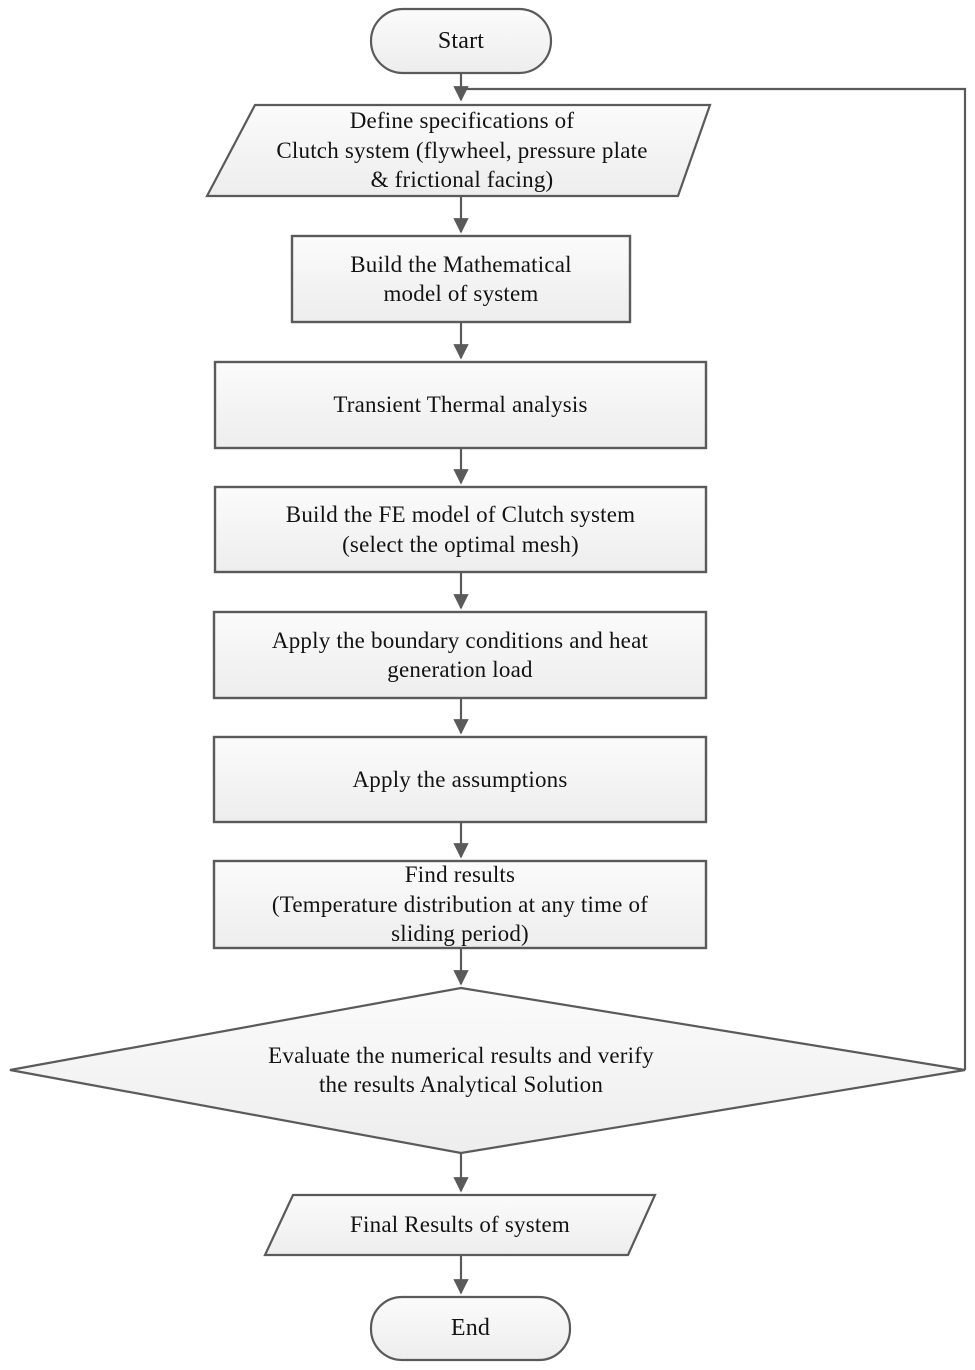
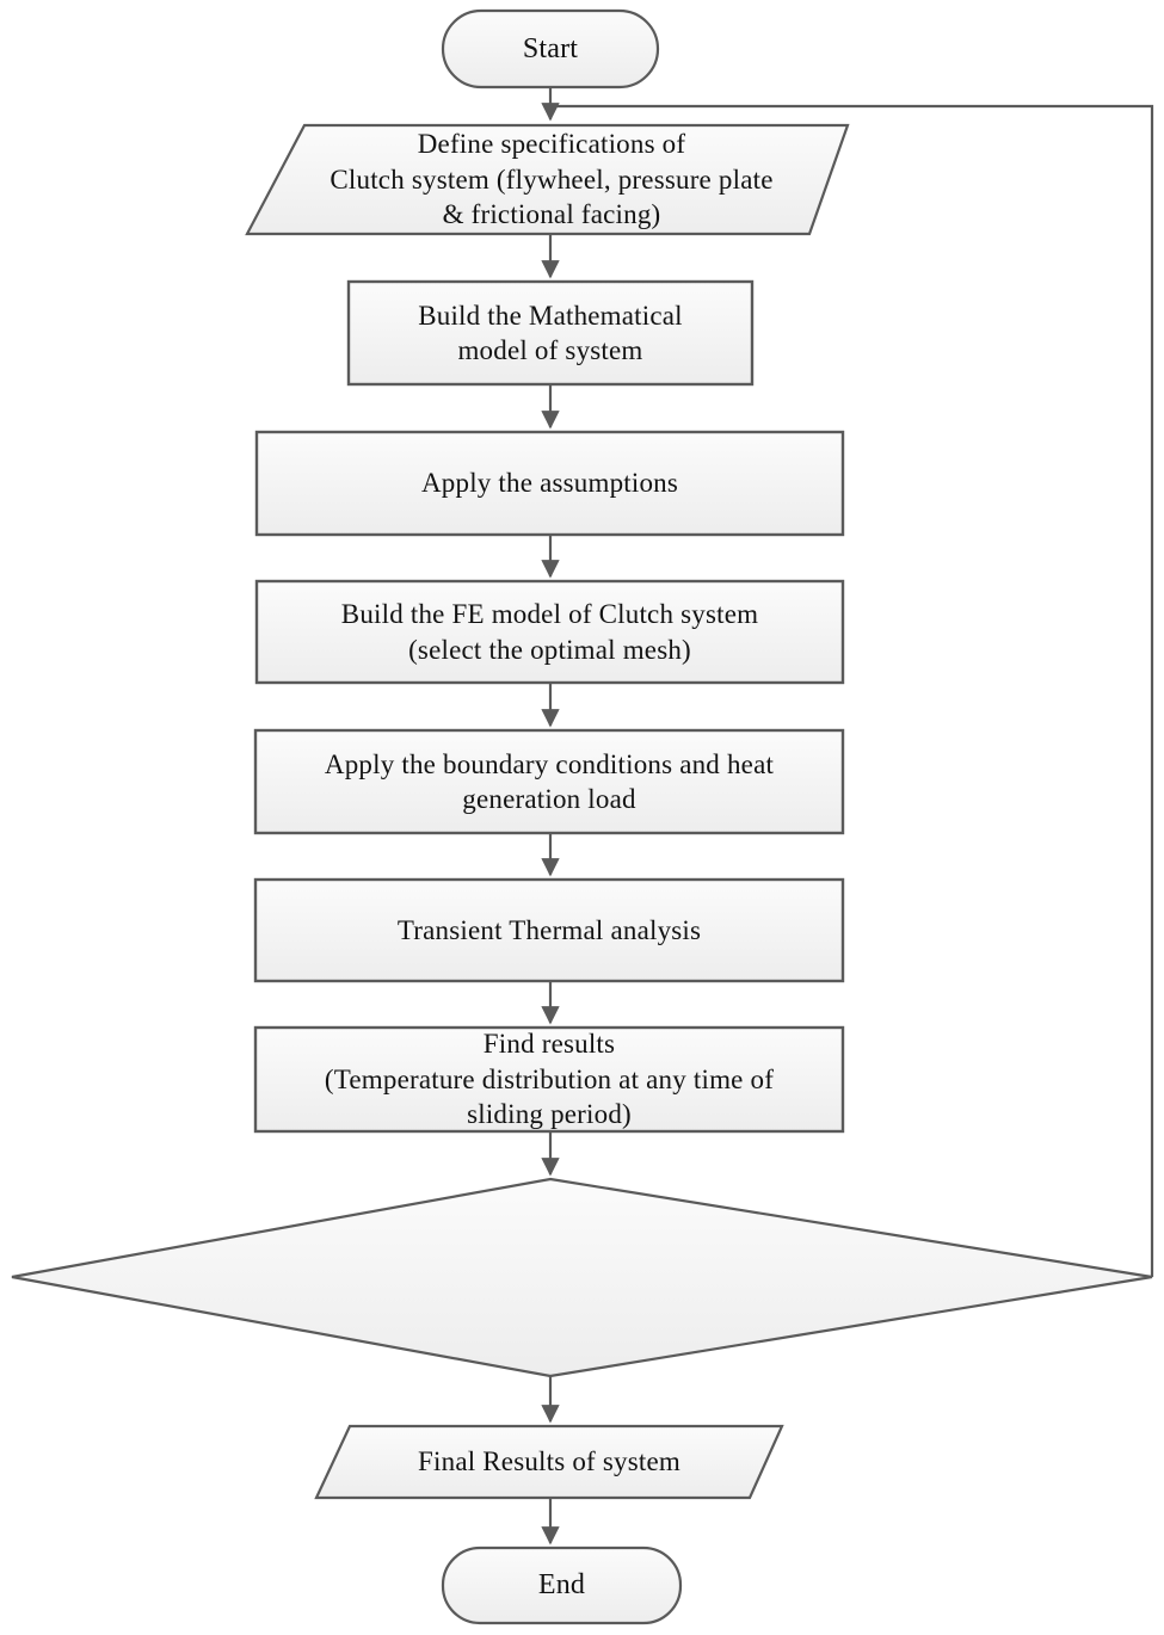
  Start
  Define specifications of
  Clutch system (flywheel, pressure plate
  & frictional facing)
  Build the Mathematical
  model of system
- Transient Thermal analysis
+ Apply the assumptions
  Build the FE model of Clutch system
  (select the optimal mesh)
  Apply the boundary conditions and heat
  generation load
- Apply the assumptions
+ Transient Thermal analysis
  Find results
  (Temperature distribution at any time of
  sliding period)
- Evaluate the numerical results and verify
- the results Analytical Solution
  Final Results of system
  End
